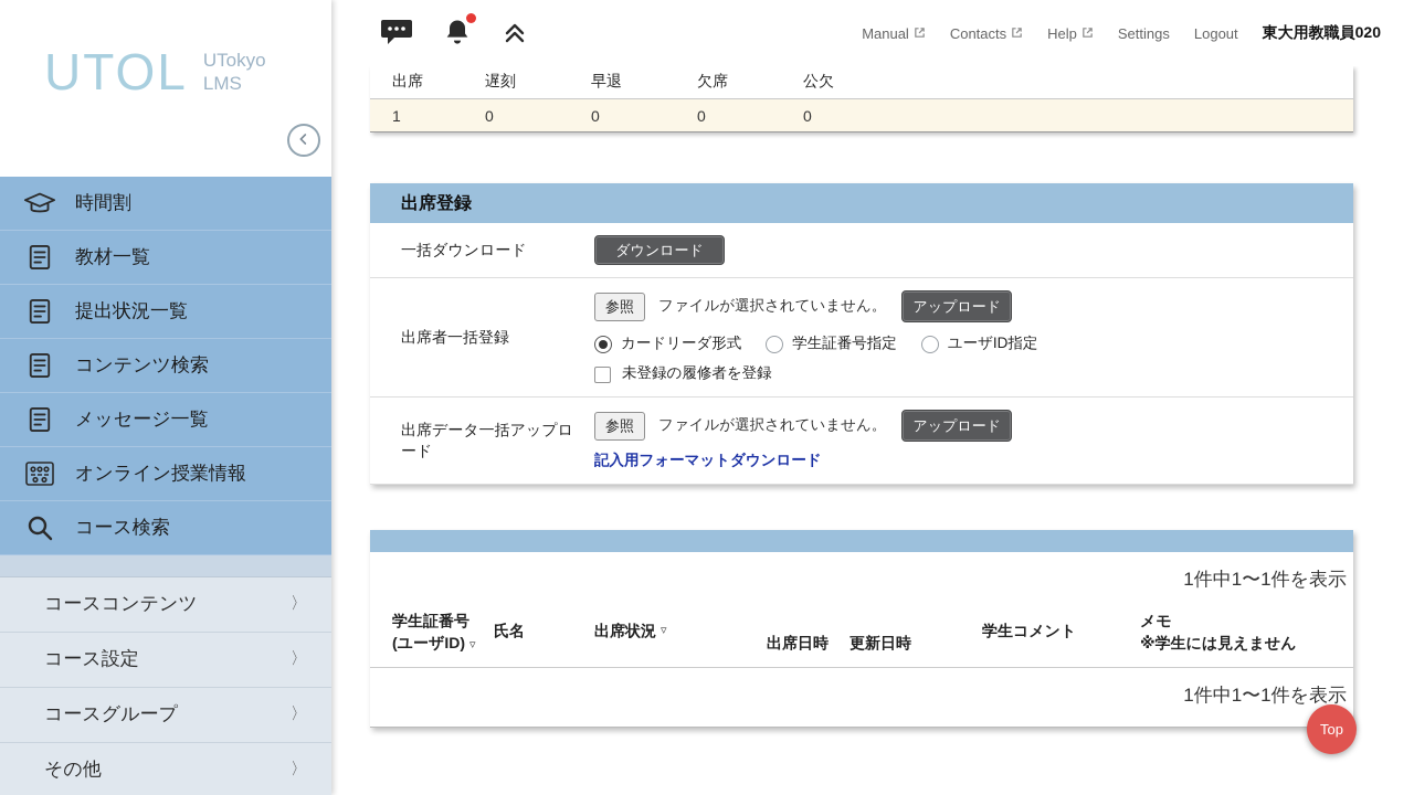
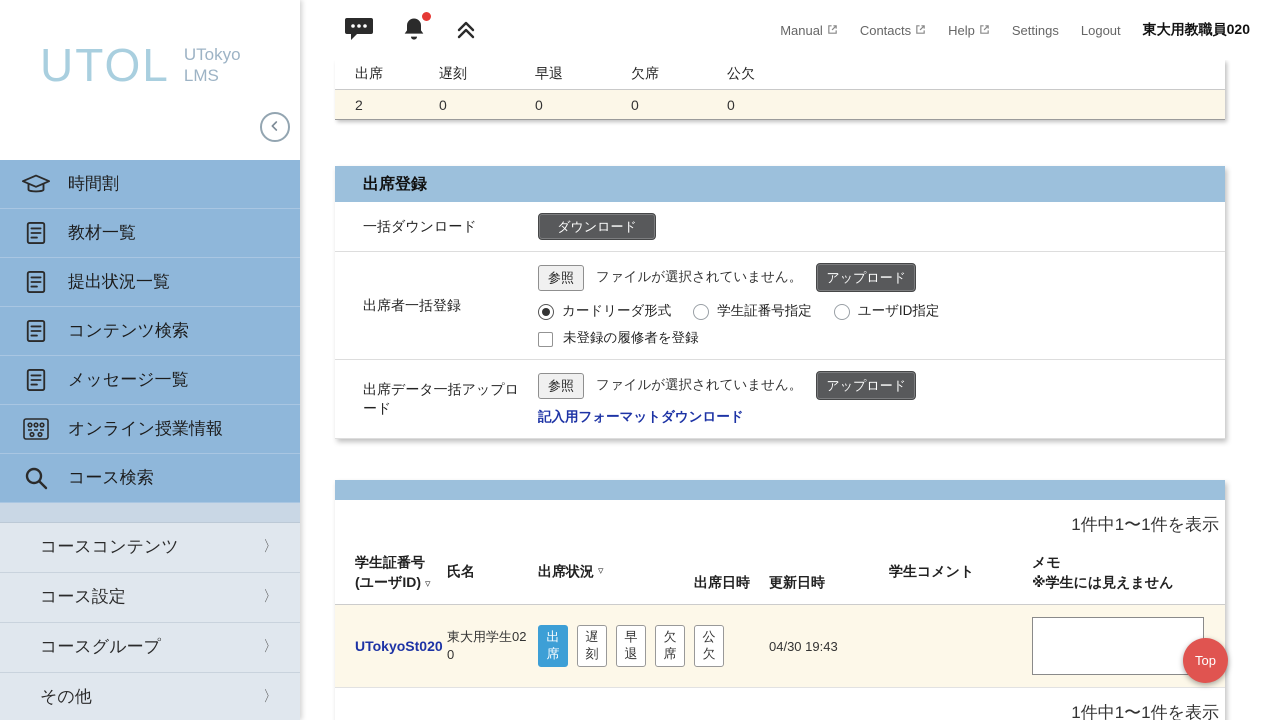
  UTOL
  UTokyo
  LMS
  時間割
  教材一覧
  提出状況一覧
  コンテンツ検索
  メッセージ一覧
  オンライン授業情報
  コース検索
  コースコンテンツ
  〉
  コース設定
  〉
  コースグループ
  〉
  その他
  〉
  Manual
  Contacts
  Help
  Settings
  Logout
  東大用教職員020
  出席	遅刻	早退	欠席	公欠
- 1	0	0	0	0
+ 2	0	0	0	0
  出席登録
  一括ダウンロード
  ダウンロード
  出席者一括登録
  参照
  ファイルが選択されていません。
  アップロード
  カードリーダ形式
  学生証番号指定
  ユーザID指定
  未登録の履修者を登録
  出席データ一括アップロード
  参照
  ファイルが選択されていません。
  アップロード
  記入用フォーマットダウンロード
  1件中1〜1件を表示
  学生証番号
  (ユーザID) ▿
  氏名
  出席状況
  ▿
  出席日時
  更新日時
  学生コメント
  メモ
  ※学生には見えません
+ UTokyoSt020
+ 東大用学生020
+ 出席
+ 遅刻
+ 早退
+ 欠席
+ 公欠
+ 04/30 19:43
  1件中1〜1件を表示
  Top
